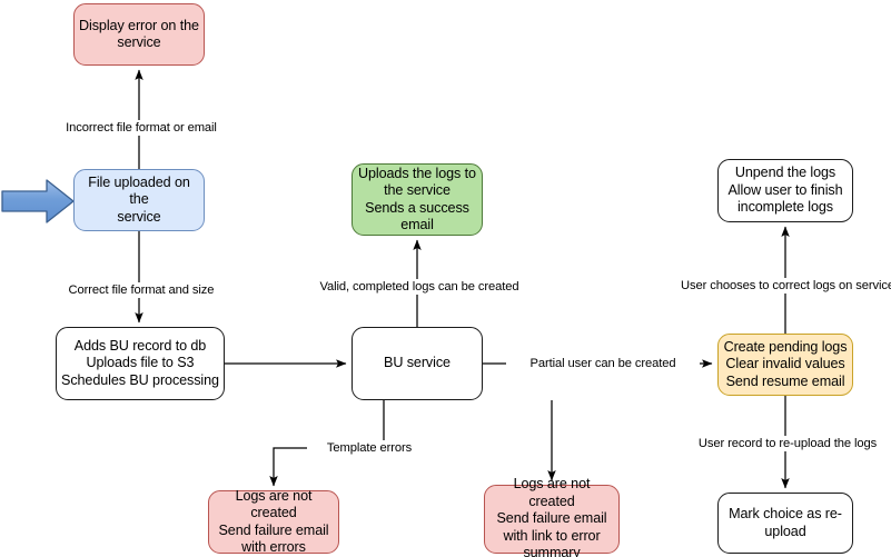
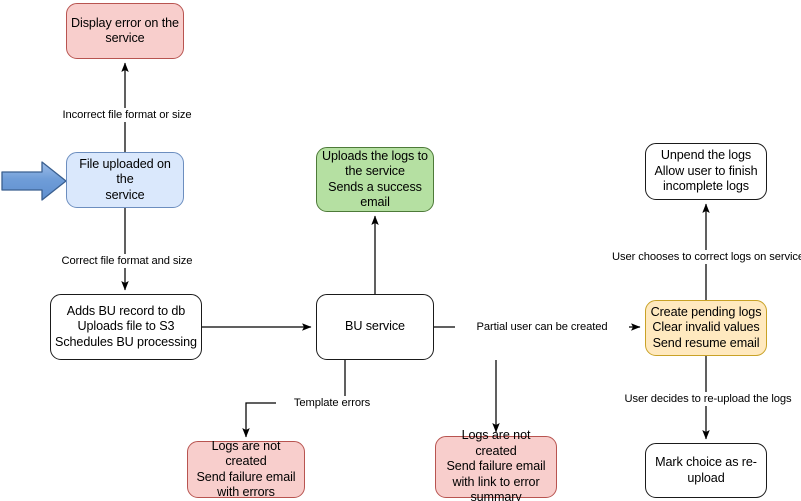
  Display error on the
  service
  File uploaded on the
  service
  Adds BU record to db
  Uploads file to S3
  Schedules BU processing
  Uploads the logs to
  the service
  Sends a success
  email
  BU service
  Logs are not created
  Send failure email
  with errors
  Logs are not created
  Send failure email
  with link to error
  summary
  Unpend the logs
  Allow user to finish
  incomplete logs
  Create pending logs
  Clear invalid values
  Send resume email
  Mark choice as re-
  upload
- Incorrect file format or email
+ Incorrect file format or size
  Correct file format and size
- Valid, completed logs can be created
  Partial user can be created
  Template errors
  User chooses to correct logs on servic
- User record to re-upload the logs
+ User decides to re-upload the logs
